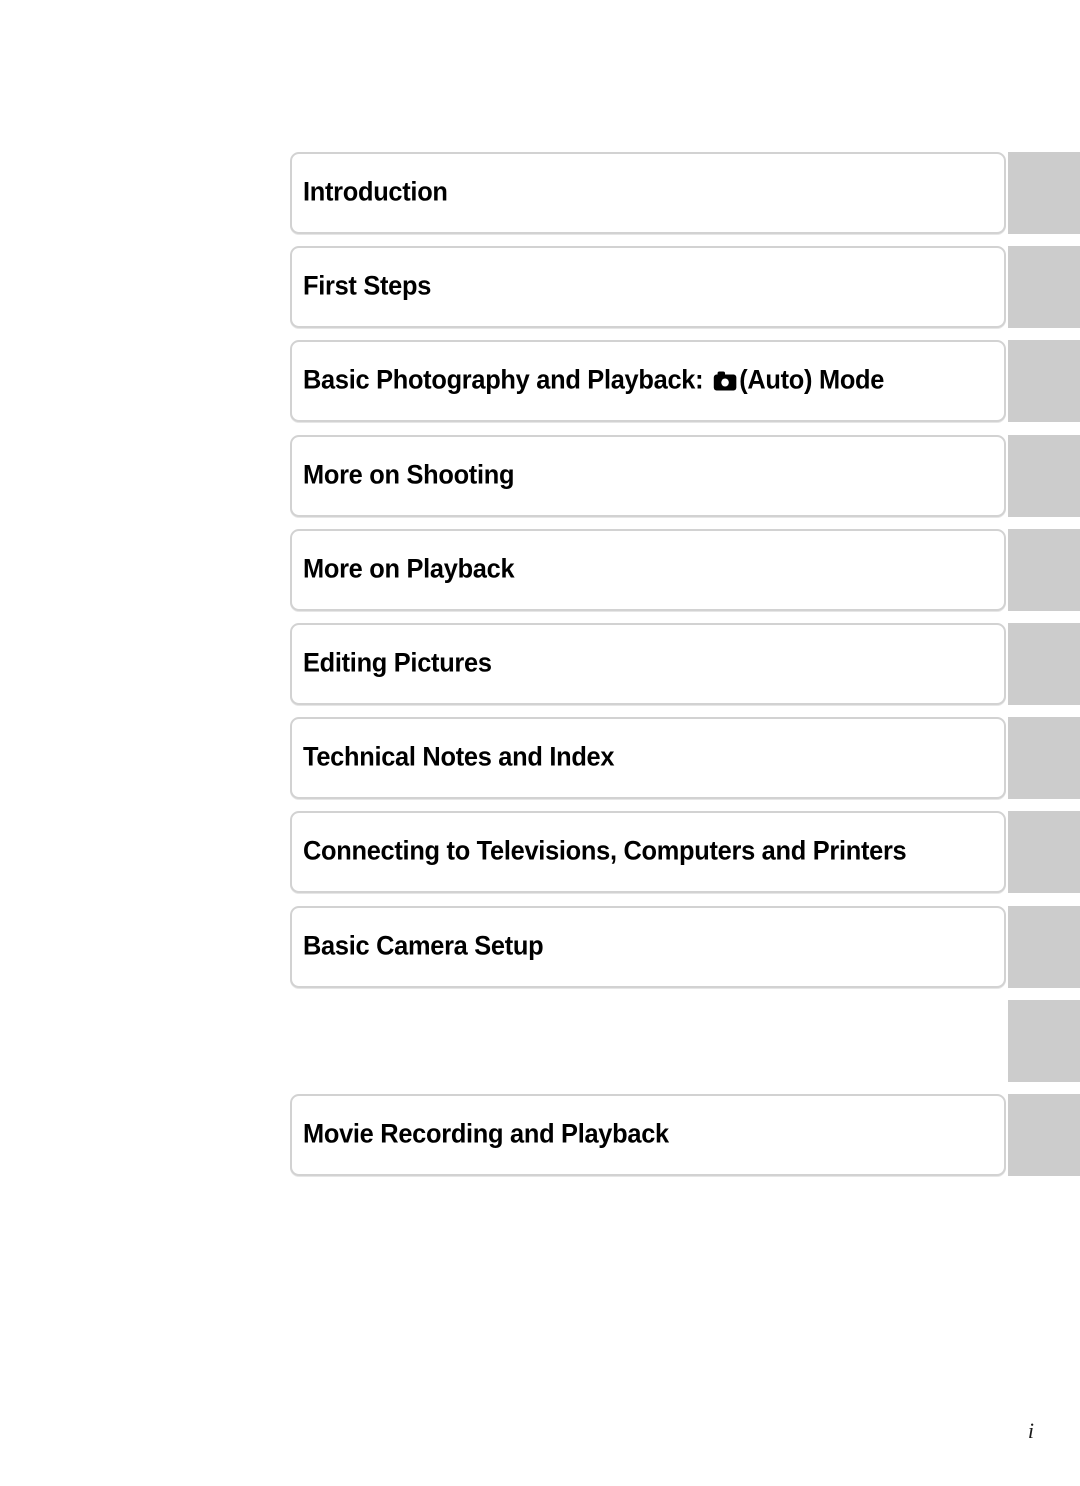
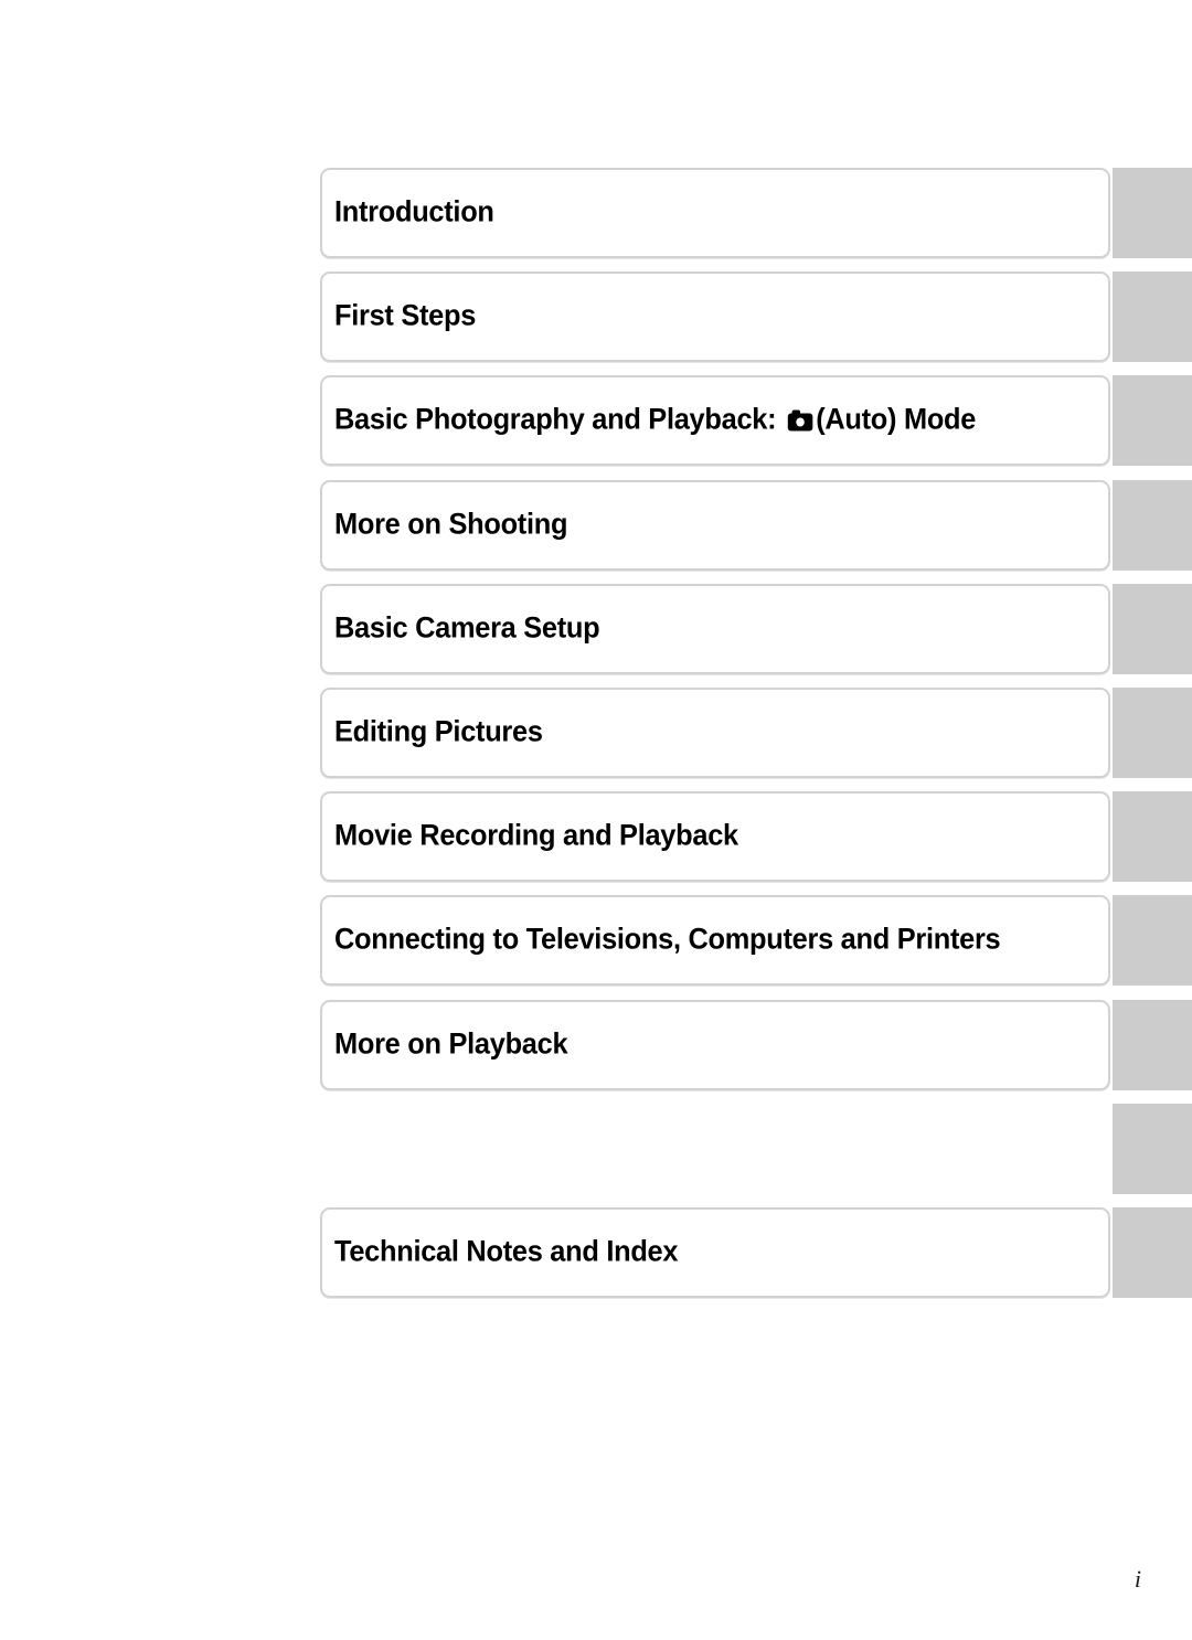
  Introduction
  First Steps
  Basic Photography and Playback: (Auto) Mode
  More on Shooting
- More on Playback
+ Basic Camera Setup
  Editing Pictures
- Technical Notes and Index
+ Movie Recording and Playback
  Connecting to Televisions, Computers and Printers
- Basic Camera Setup
+ More on Playback
- Movie Recording and Playback
+ Technical Notes and Index
  i
